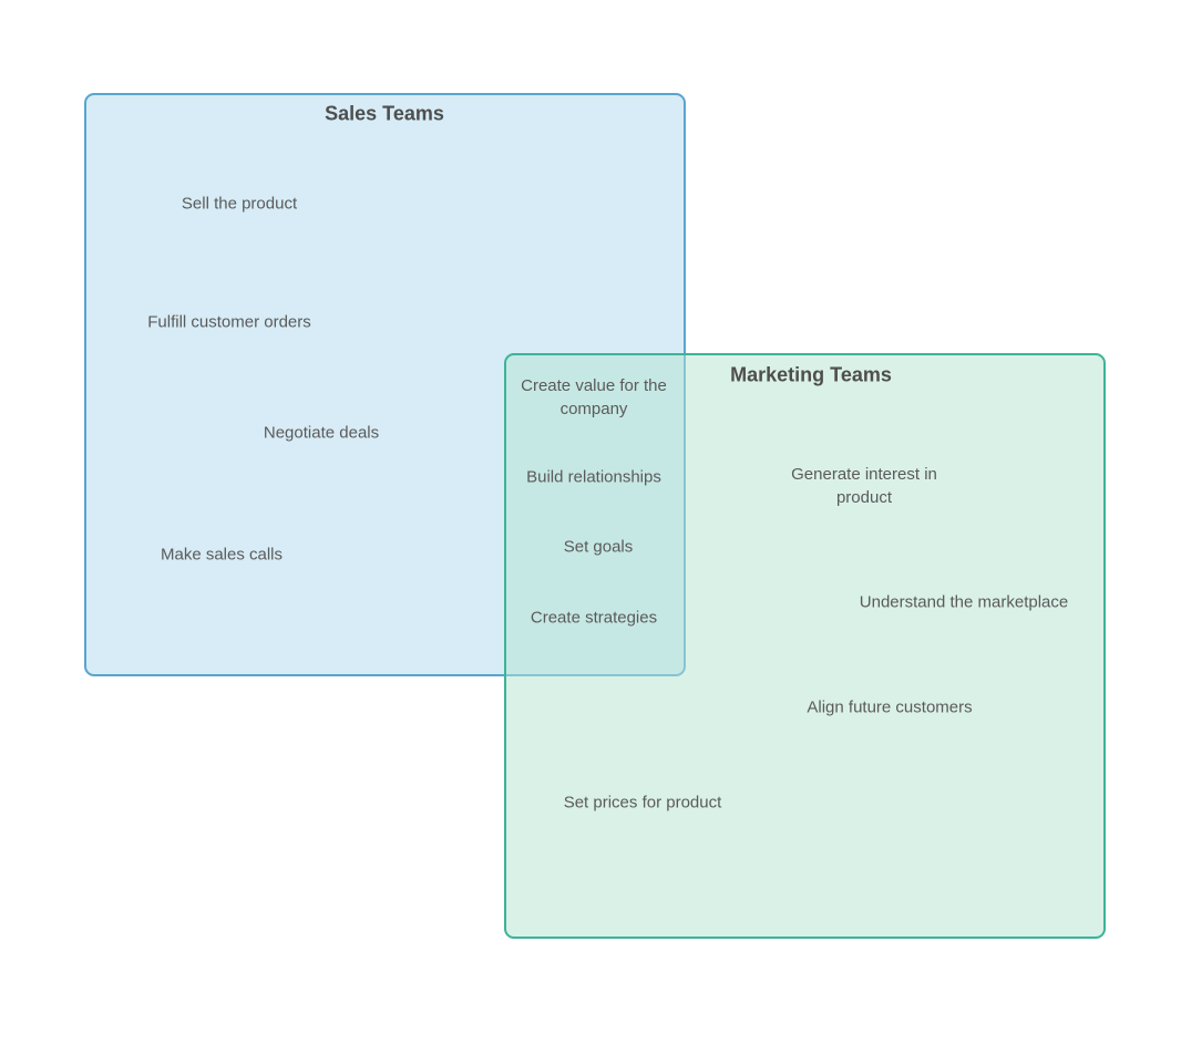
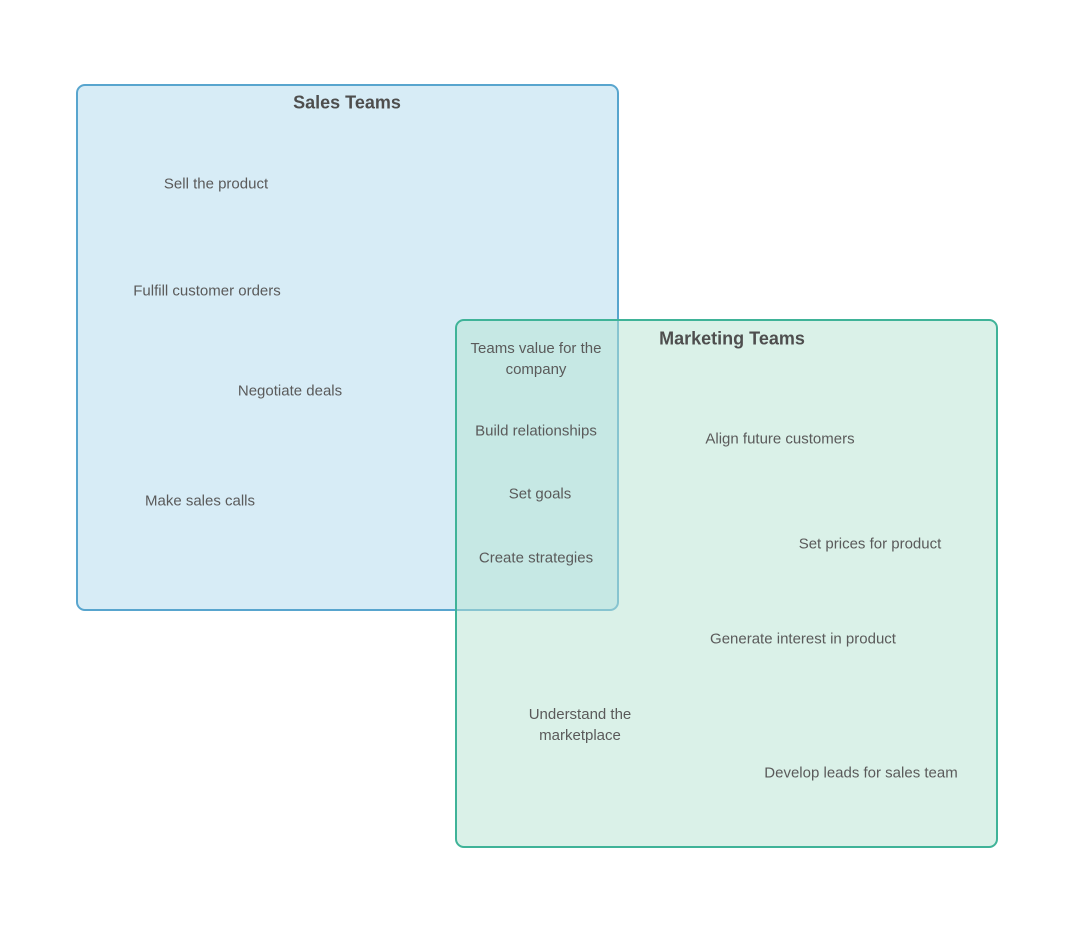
  Sales Teams
  Marketing Teams
  Sell the product
  Fulfill customer orders
  Negotiate deals
  Make sales calls
- Create value for the company
+ Teams value for the company
  Build relationships
  Set goals
  Create strategies
- Generate interest in product
+ Align future customers
- Understand the marketplace
+ Set prices for product
- Align future customers
+ Generate interest in product
- Set prices for product
+ Understand the marketplace
+ Develop leads for sales team
